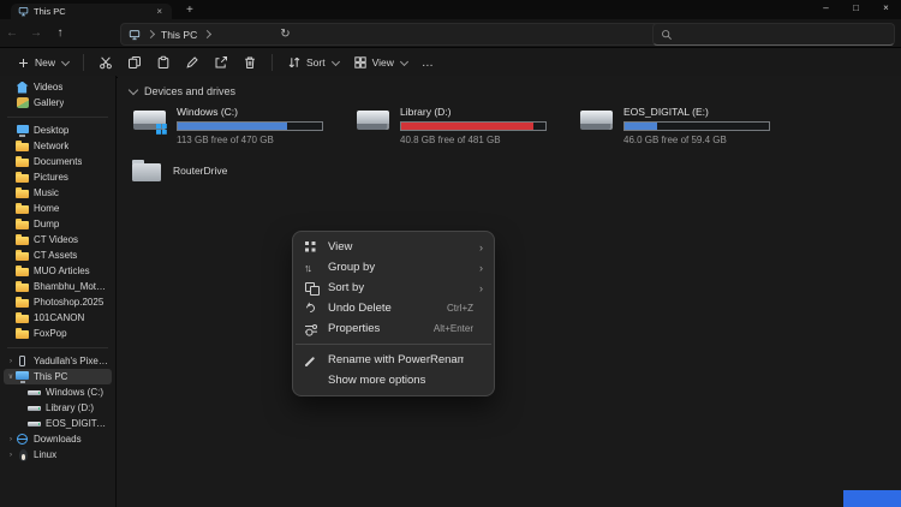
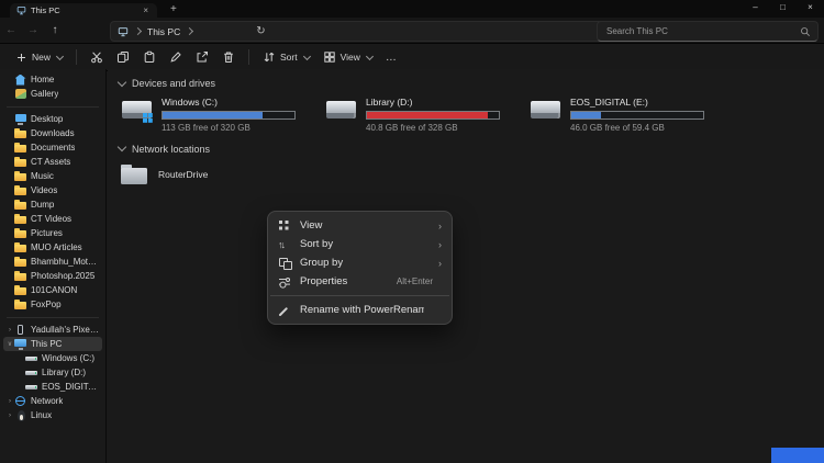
  This PC
  ×
  +
  –
  □
  ×
  ←
  →
  ↑
  This PC
  ↻
+ Search This PC
  New
  Sort
  View
  …
- Videos
+ Home
  Gallery
  Desktop
- Network
+ Downloads
  Documents
- Pictures
+ CT Assets
  Music
- Home
+ Videos
  Dump
  CT Videos
- CT Assets
+ Pictures
  MUO Articles
  Bhambhu_Motors
  Photoshop.2025
  101CANON
  FoxPop
  Yadullah's Pixel 9
  This PC
  Windows (C:)
  Library (D:)
  EOS_DIGITAL
- Downloads
+ Network
  Linux
  Devices and drives
  Windows (C:)
- 113 GB free of 470 GB
+ 113 GB free of 320 GB
  Library (D:)
- 40.8 GB free of 481 GB
+ 40.8 GB free of 328 GB
  EOS_DIGITAL (E:)
  46.0 GB free of 59.4 GB
+ Network locations
  RouterDrive
  View
  ›
- Group by
+ Sort by
  ›
- Sort by
+ Group by
  ›
- Undo Delete
- Ctrl+Z
  Properties
  Alt+Enter
  Rename with PowerRenam
- Show more options
